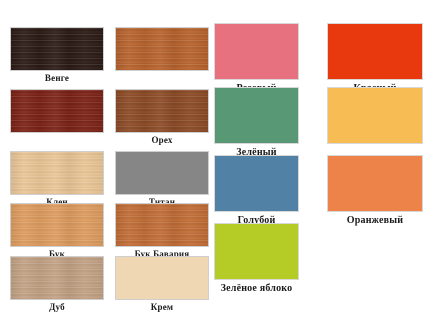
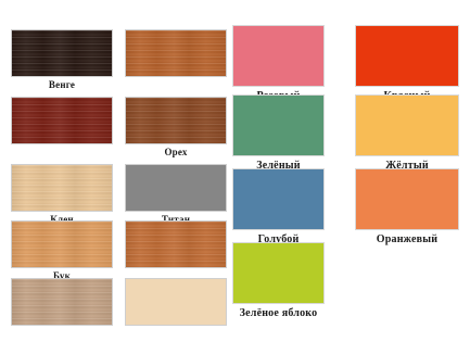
  Венге
  Клен
  Бук
- Дуб
  Орех
  Титан
- Бук Бавария
- Крем
  Зелёный
  Голубой
  Зелёное яблоко
+ Жёлтый
  Оранжевый
